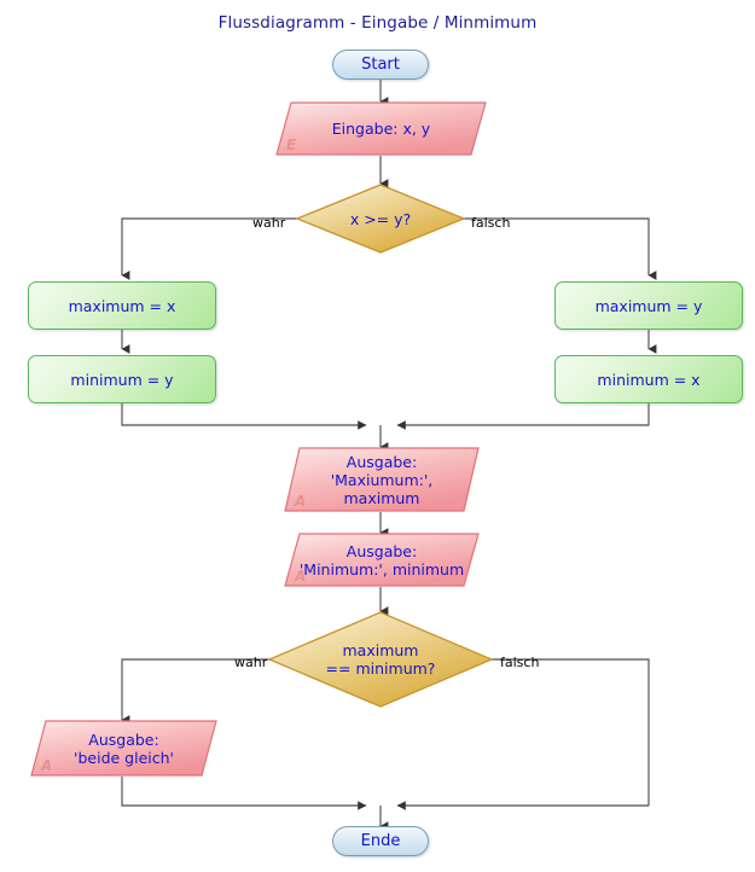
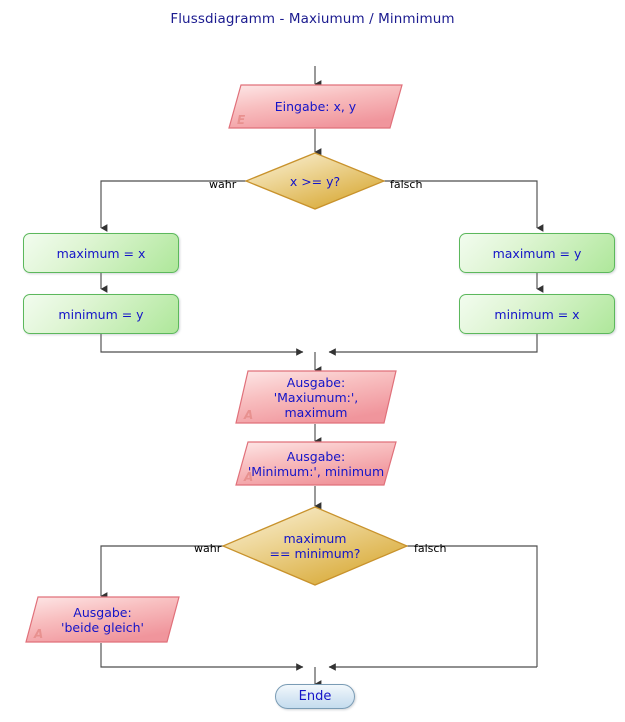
- Flussdiagramm - Eingabe / Minmimum
+ Flussdiagramm - Maxiumum / Minmimum
- Start
  Eingabe: x, y
  E
  x >= y?
  wahr
  falsch
  maximum = x
  minimum = y
  maximum = y
  minimum = x
  Ausgabe:
  'Maxiumum:',
  maximum
  A
  Ausgabe:
  'Minimum:', minimum
  A
  maximum
  == minimum?
  wahr
  falsch
  Ausgabe:
  'beide gleich'
  A
  Ende
